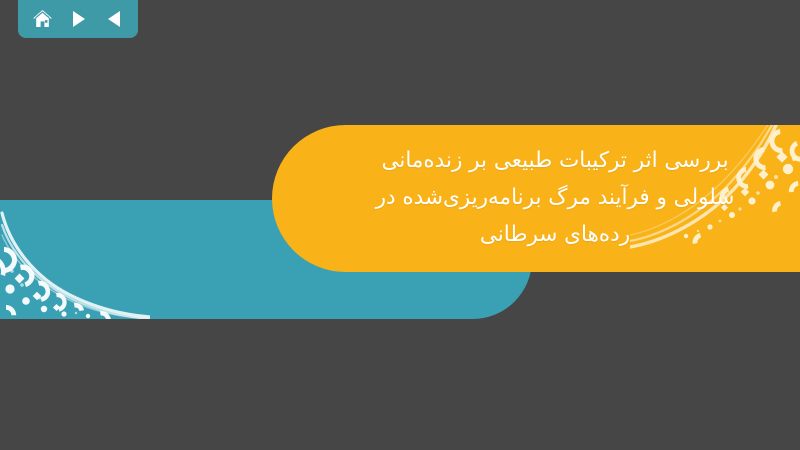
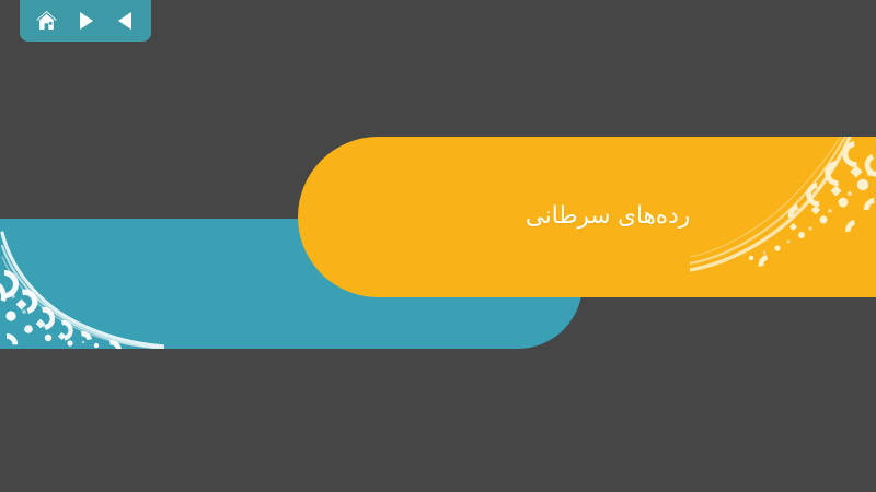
- بررسی اثر ترکیبات طبیعی بر زنده‌مانی
- سلولی و فرآیند مرگ برنامه‌ریزی‌شده در
  رده‌های سرطانی
